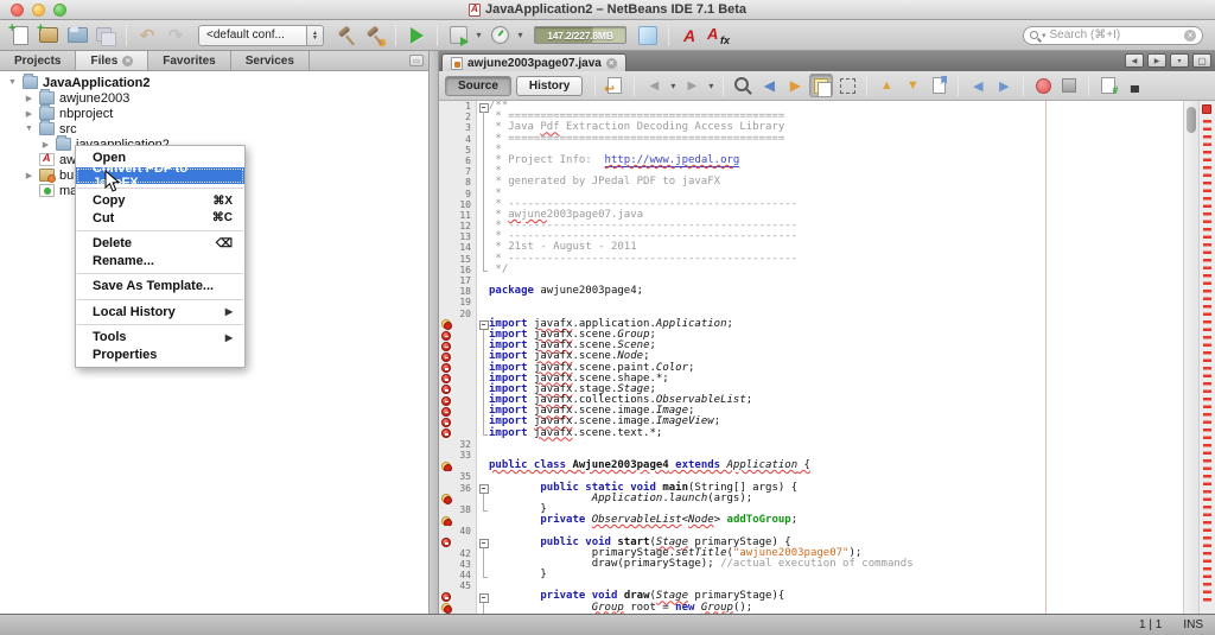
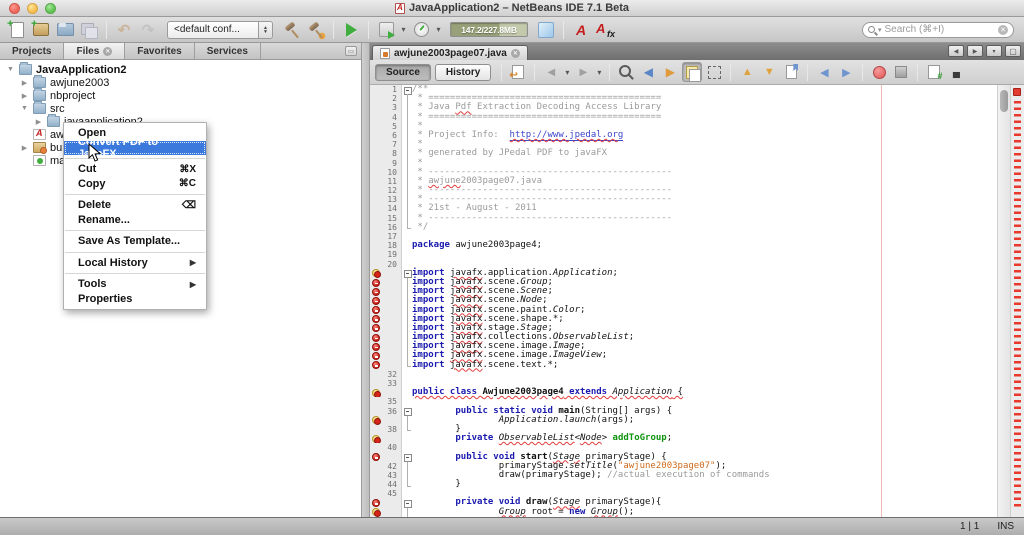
  JavaApplication2 – NetBeans IDE 7.1 Beta
  <default conf...
  147.2/227.8MB
  Search (⌘+I)
  Projects
  Files
  Favorites
  Services
  JavaApplication2
  awjune2003
  nbproject
  src
  awjune2003page07.java
  ▢
  Source
  History
  1
  /**
  2
  * ===========================================
  3
  * Java Pdf Extraction Decoding Access Library
  4
  * ===========================================
  5
  *
  6
  * Project Info: http://www.jpedal.org
  7
  *
  8
  * generated by JPedal PDF to javaFX
  9
  *
  10
  * ---------------------------------------------
  11
  * awjune2003page07.java
  12
  * ---------------------------------------------
  13
  * ---------------------------------------------
  14
  * 21st - August - 2011
  15
  * ---------------------------------------------
  16
  */
  17
  18
  package awjune2003page4;
  19
  20
  import javafx.application.Application;
  import javafx.scene.Group;
  import javafx.scene.Scene;
  import javafx.scene.Node;
  import javafx.scene.paint.Color;
  import javafx.scene.shape.*;
  import javafx.stage.Stage;
  import javafx.collections.ObservableList;
  import javafx.scene.image.Image;
  import javafx.scene.image.ImageView;
  import javafx.scene.text.*;
  32
  33
  public class Awjune2003page4 extends Application {
  35
  36
  public static void main(String[] args) {
  Application.launch(args);
  38
  }
  private ObservableList<Node> addToGroup;
  40
  public void start(Stage primaryStage) {
  42
  primaryStage.setTitle("awjune2003page07");
  43
  draw(primaryStage); //actual execution of commands
  44
  }
  45
  private void draw(Stage primaryStage){
  Group root = new Group();
  1 | 1
  INS
  Open
  Convert PDF to JaFX
- Copy
+ Cut
  ⌘X
- Cut
+ Copy
  ⌘C
  Delete
  ⌫
  Rename...
  Save As Template...
  Local History
  ▶
  Tools
  ▶
  Properties
